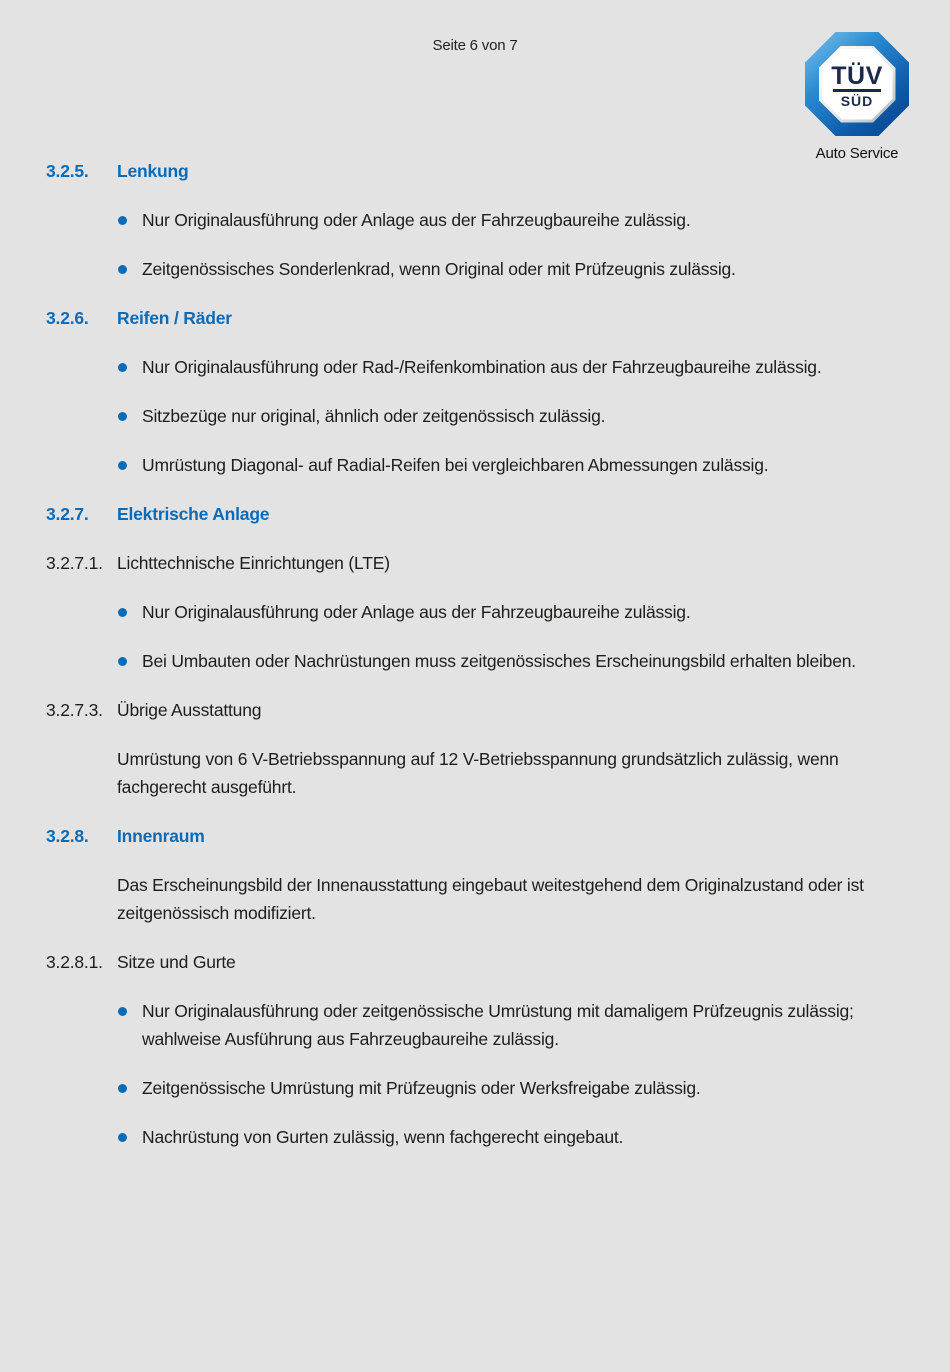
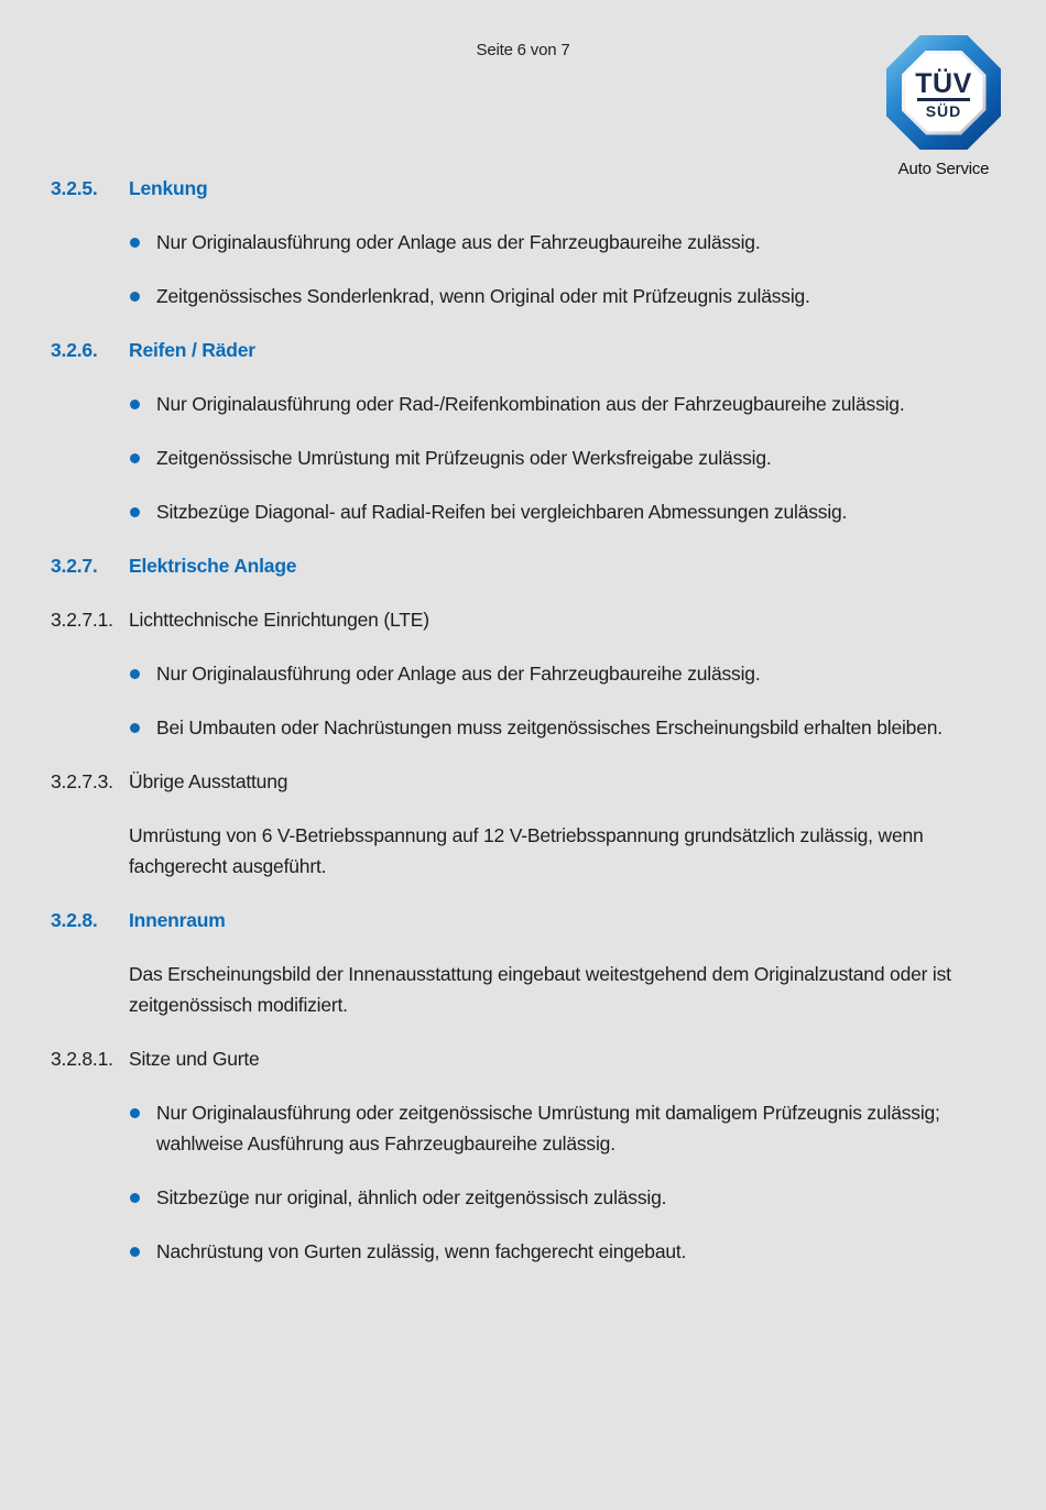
  Seite 6 von 7
  TÜV
  SÜD
  Auto Service
  3.2.5.
  Lenkung
  Nur Originalausführung oder Anlage aus der Fahrzeugbaureihe zulässig.
  Zeitgenössisches Sonderlenkrad, wenn Original oder mit Prüfzeugnis zulässig.
  3.2.6.
  Reifen / Räder
  Nur Originalausführung oder Rad-/Reifenkombination aus der Fahrzeugbaureihe zulässig.
- Sitzbezüge nur original, ähnlich oder zeitgenössisch zulässig.
+ Zeitgenössische Umrüstung mit Prüfzeugnis oder Werksfreigabe zulässig.
- Umrüstung Diagonal- auf Radial-Reifen bei vergleichbaren Abmessungen zulässig.
+ Sitzbezüge Diagonal- auf Radial-Reifen bei vergleichbaren Abmessungen zulässig.
  3.2.7.
  Elektrische Anlage
  3.2.7.1.
  Lichttechnische Einrichtungen (LTE)
  Nur Originalausführung oder Anlage aus der Fahrzeugbaureihe zulässig.
  Bei Umbauten oder Nachrüstungen muss zeitgenössisches Erscheinungsbild erhalten bleiben.
  3.2.7.3.
  Übrige Ausstattung
  Umrüstung von 6 V-Betriebsspannung auf 12 V-Betriebsspannung grundsätzlich zulässig, wenn fachgerecht ausgeführt.
  3.2.8.
  Innenraum
  Das Erscheinungsbild der Innenausstattung eingebaut weitestgehend dem Originalzustand oder ist zeitgenössisch modifiziert.
  3.2.8.1.
  Sitze und Gurte
  Nur Originalausführung oder zeitgenössische Umrüstung mit damaligem Prüfzeugnis zulässig; wahlweise Ausführung aus Fahrzeugbaureihe zulässig.
- Zeitgenössische Umrüstung mit Prüfzeugnis oder Werksfreigabe zulässig.
+ Sitzbezüge nur original, ähnlich oder zeitgenössisch zulässig.
  Nachrüstung von Gurten zulässig, wenn fachgerecht eingebaut.
